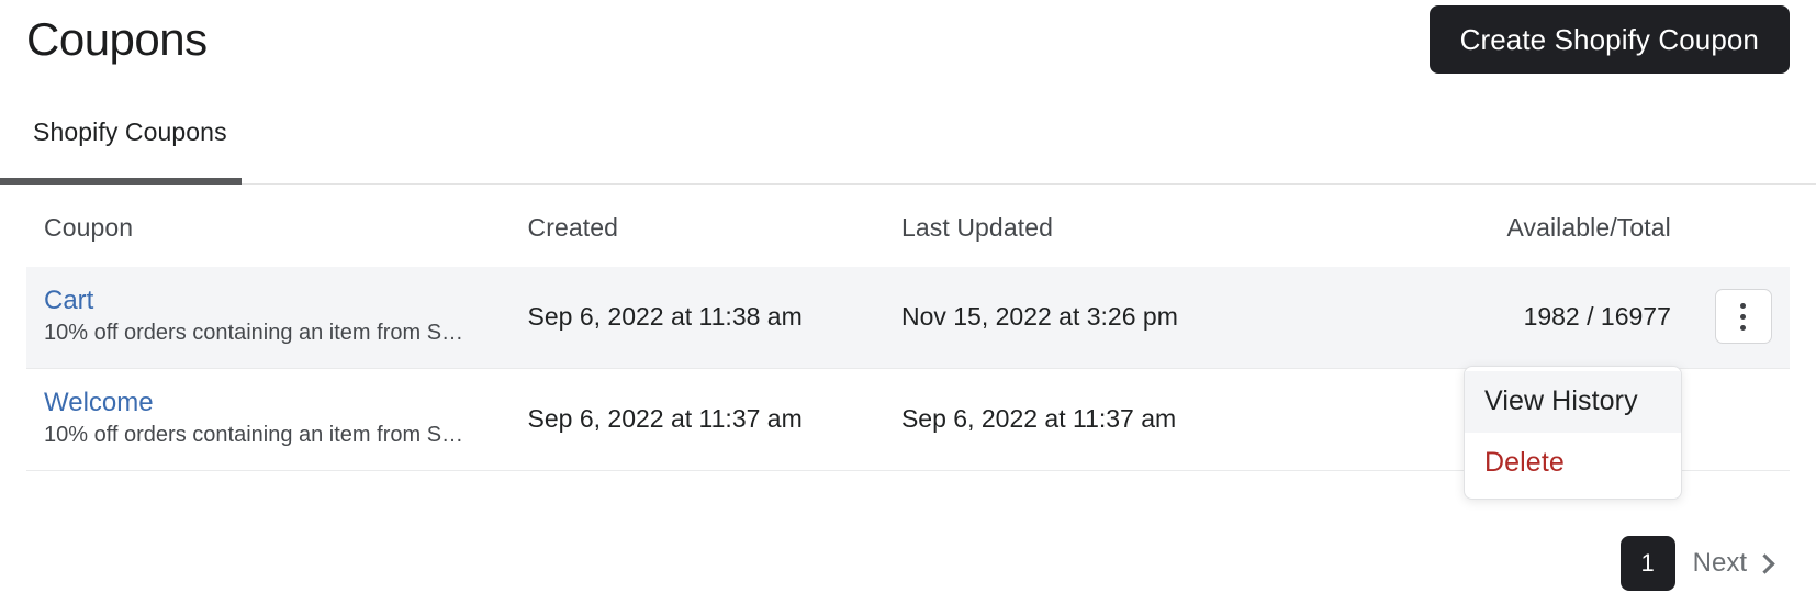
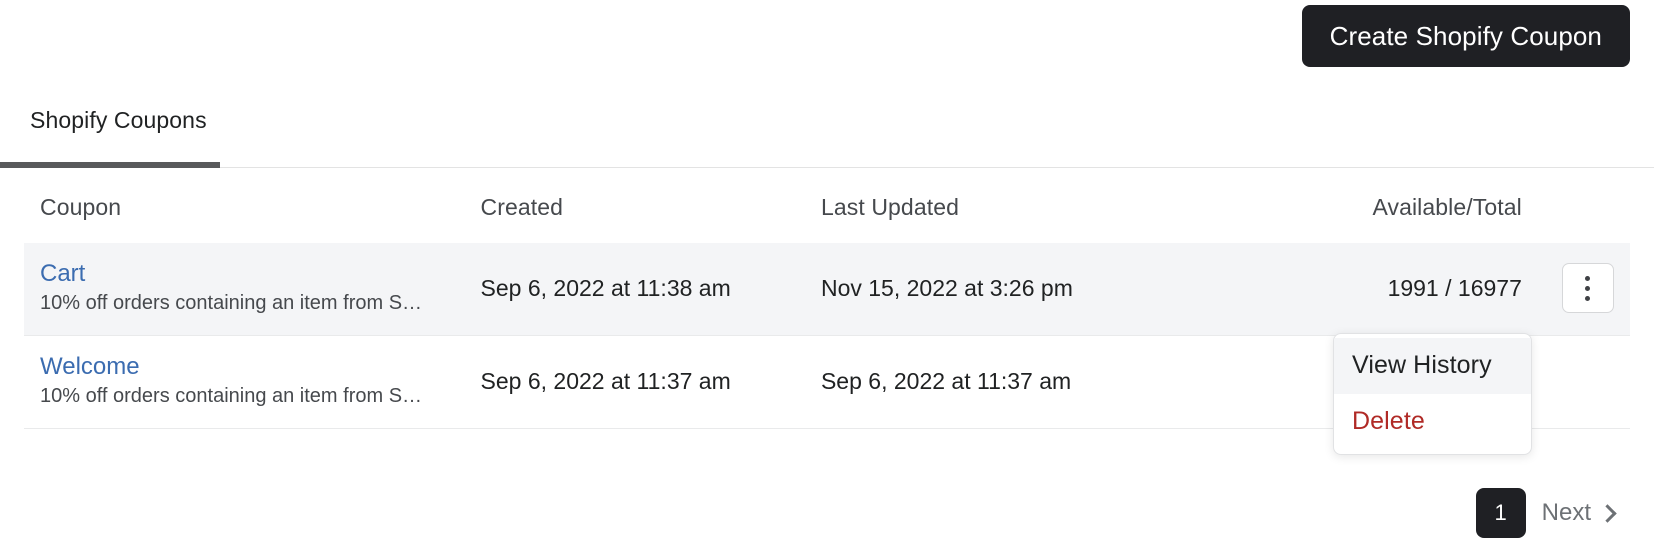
- Coupons
  Create Shopify Coupon
  Shopify Coupons
  Coupon	Created	Last Updated	Available/Total
- Cart 10% off orders containing an item from Sm…	Sep 6, 2022 at 11:38 am	Nov 15, 2022 at 3:26 pm	1982 / 16977
+ Cart 10% off orders containing an item from Sm…	Sep 6, 2022 at 11:38 am	Nov 15, 2022 at 3:26 pm	1991 / 16977
  Welcome 10% off orders containing an item from Sm…	Sep 6, 2022 at 11:37 am	Sep 6, 2022 at 11:37 am
  View History
  Delete
  1
  Next
